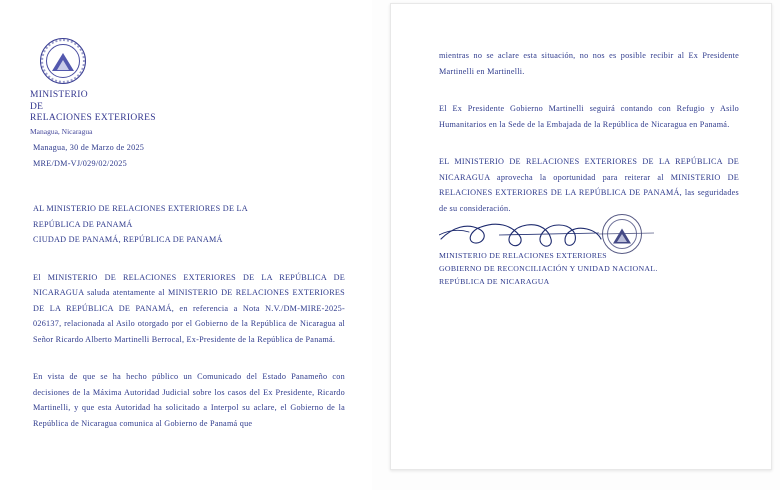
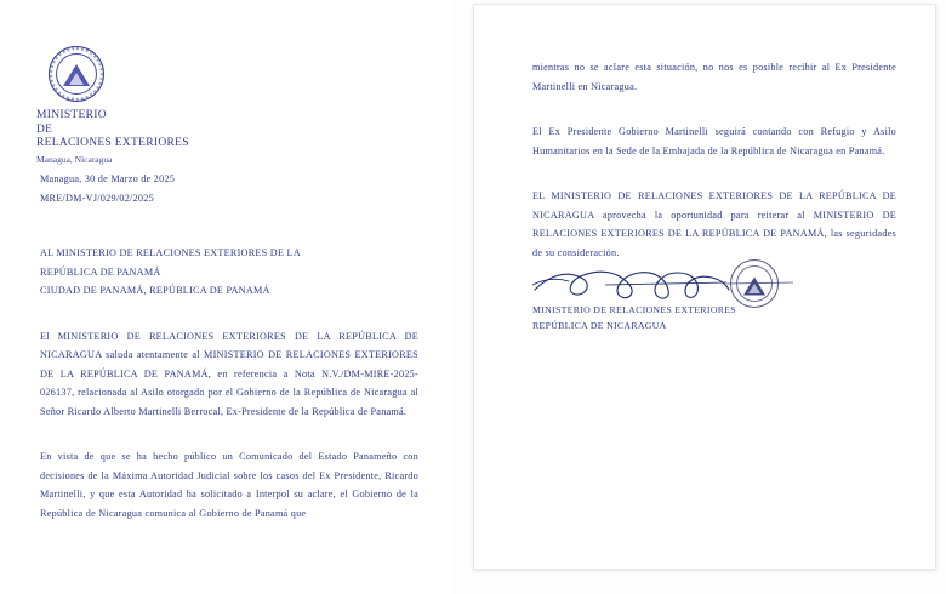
  MINISTERIO
  DE
  RELACIONES EXTERIORES
  Managua, Nicaragua
  Managua, 30 de Marzo de 2025
  MRE/DM-VJ/029/02/2025
  AL MINISTERIO DE RELACIONES EXTERIORES DE LA
  REPÚBLICA DE PANAMÁ
  CIUDAD DE PANAMÁ, REPÚBLICA DE PANAMÁ
  El MINISTERIO DE RELACIONES EXTERIORES DE LA REPÚBLICA DE NICARAGUA saluda atentamente al MINISTERIO DE RELACIONES EXTERIORES DE LA REPÚBLICA DE PANAMÁ, en referencia a Nota N.V./DM-MIRE-2025-026137, relacionada al Asilo otorgado por el Gobierno de la República de Nicaragua al Señor Ricardo Alberto Martinelli Berrocal, Ex-Presidente de la República de Panamá.
  En vista de que se ha hecho público un Comunicado del Estado Panameño con decisiones de la Máxima Autoridad Judicial sobre los casos del Ex Presidente, Ricardo Martinelli, y que esta Autoridad ha solicitado a Interpol su aclare, el Gobierno de la República de Nicaragua comunica al Gobierno de Panamá que
- mientras no se aclare esta situación, no nos es posible recibir al Ex Presidente Martinelli en Martinelli.
+ mientras no se aclare esta situación, no nos es posible recibir al Ex Presidente Martinelli en Nicaragua.
  El Ex Presidente Gobierno Martinelli seguirá contando con Refugio y Asilo Humanitarios en la Sede de la Embajada de la República de Nicaragua en Panamá.
  EL MINISTERIO DE RELACIONES EXTERIORES DE LA REPÚBLICA DE NICARAGUA aprovecha la oportunidad para reiterar al MINISTERIO DE RELACIONES EXTERIORES DE LA REPÚBLICA DE PANAMÁ, las seguridades de su consideración.
  MINISTERIO DE RELACIONES EXTERIORES
- GOBIERNO DE RECONCILIACIÓN Y UNIDAD NACIONAL.
  REPÚBLICA DE NICARAGUA
